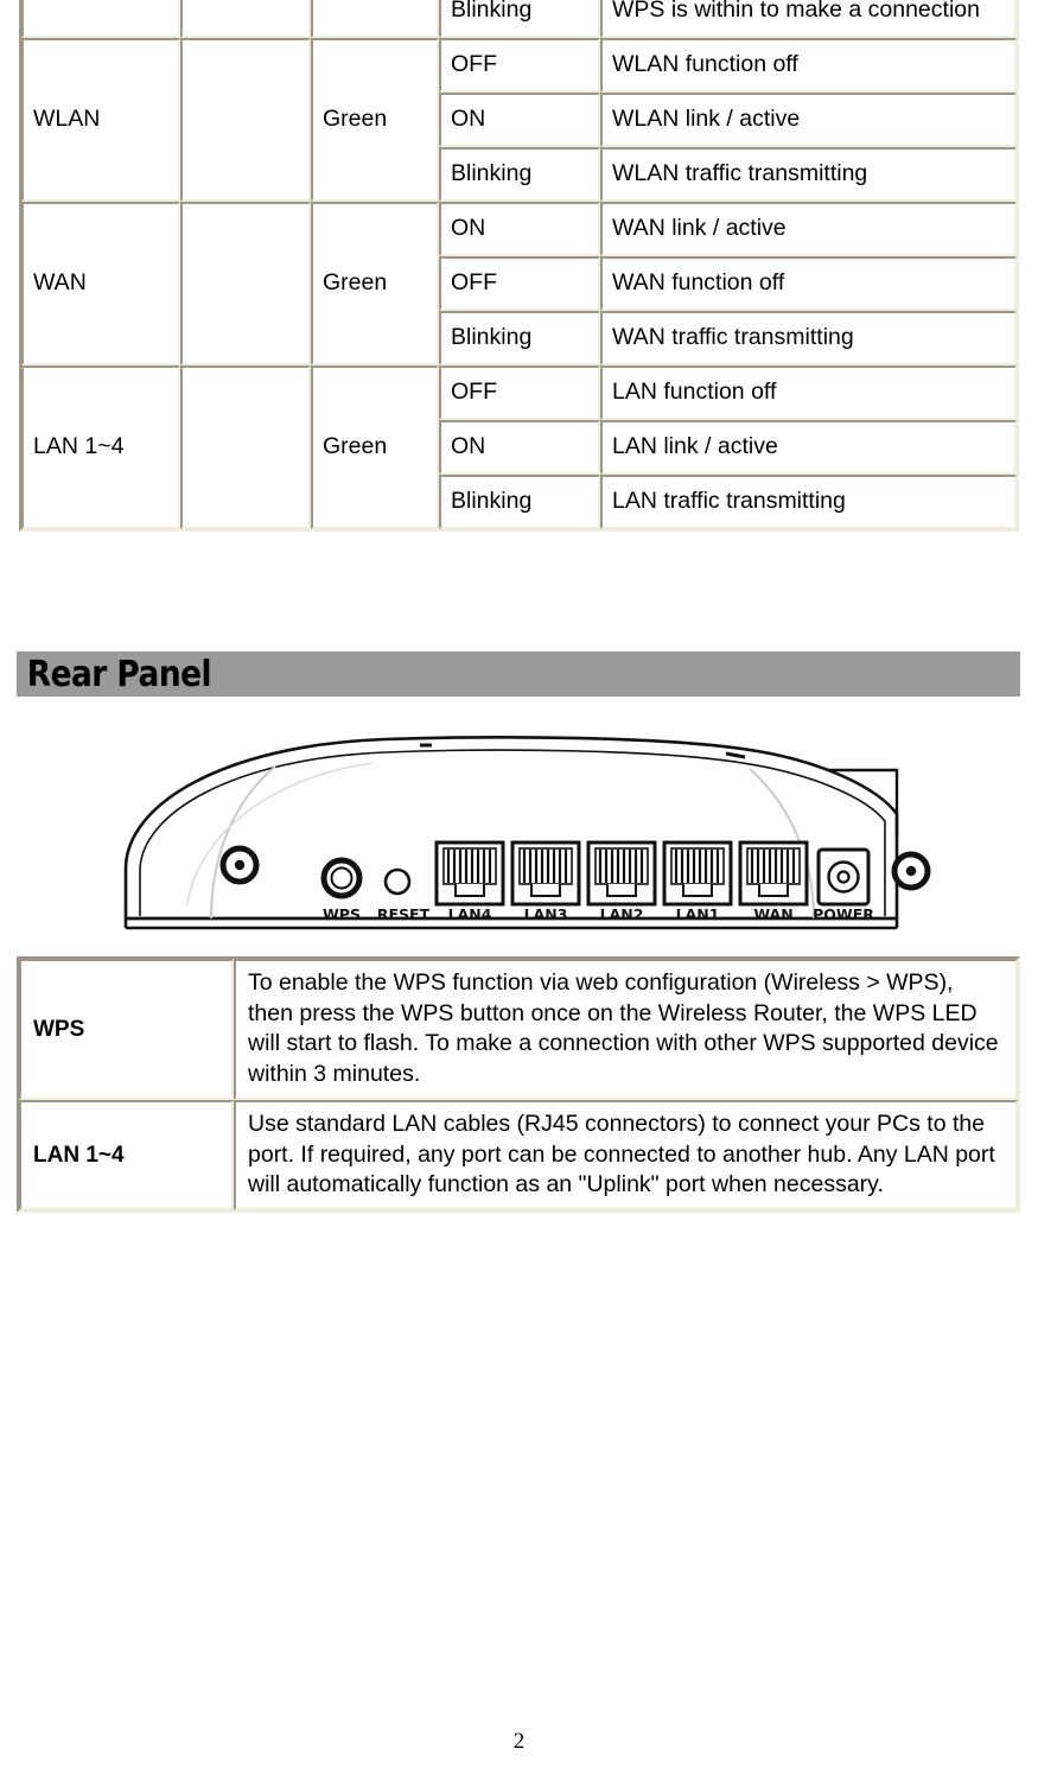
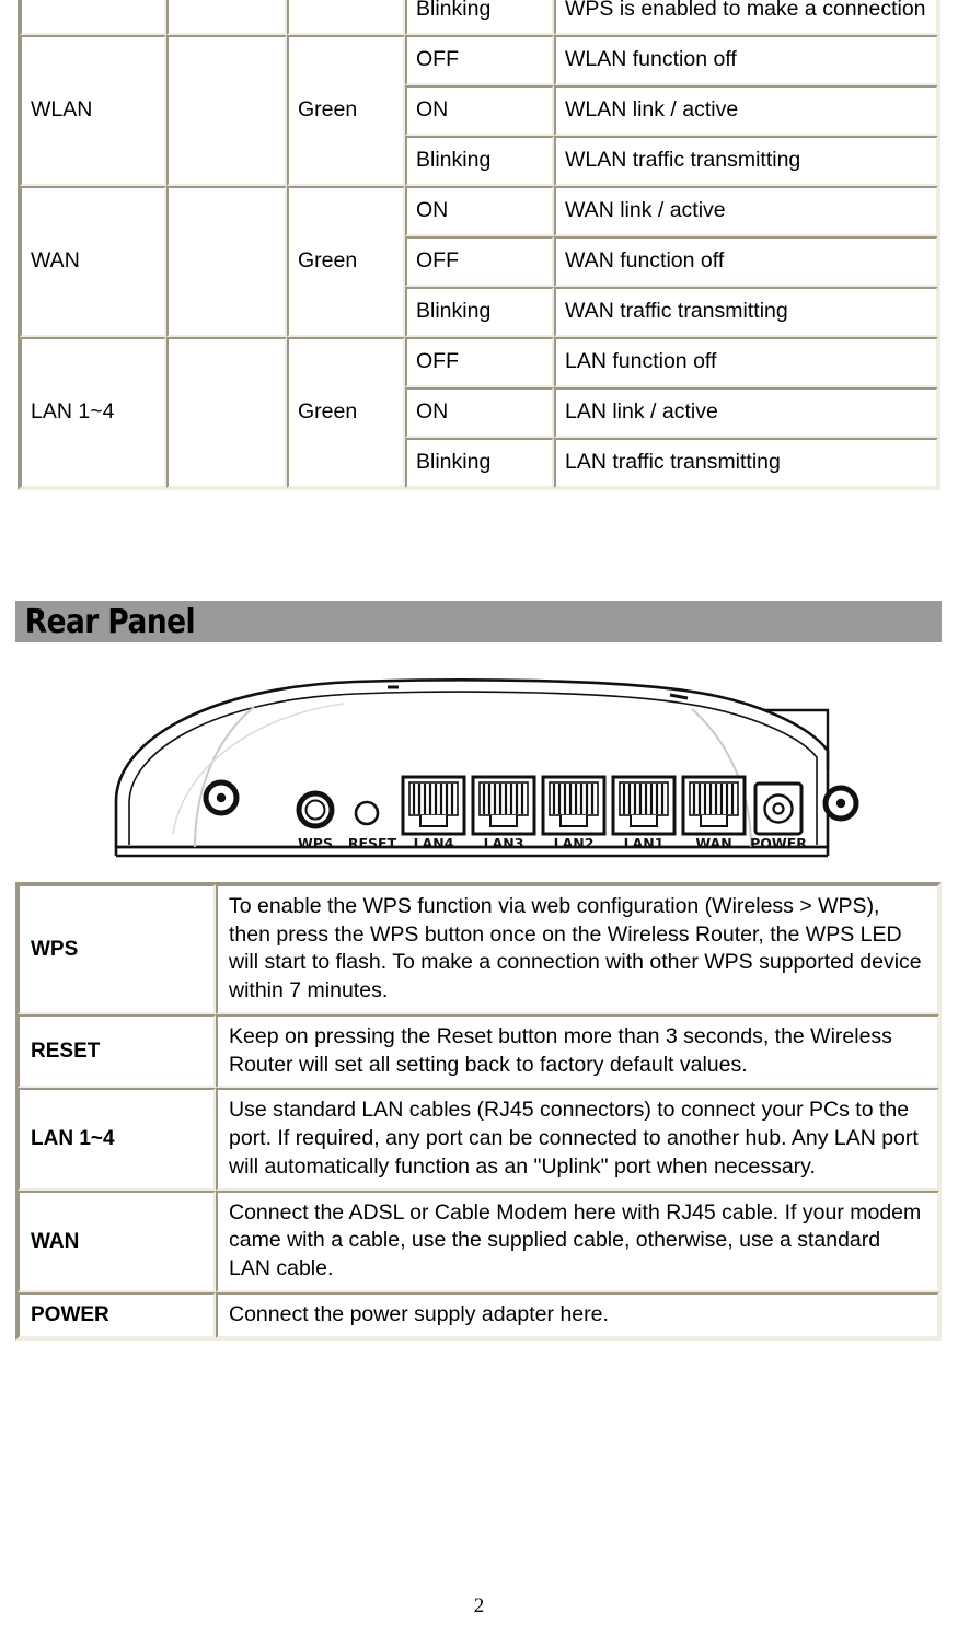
- Blinking	WPS is within to make a connection
+ Blinking	WPS is enabled to make a connection
  WLAN		Green	OFF	WLAN function off
  ON	WLAN link / active
  Blinking	WLAN traffic transmitting
  WAN		Green	ON	WAN link / active
  OFF	WAN function off
  Blinking	WAN traffic transmitting
  LAN 1~4		Green	OFF	LAN function off
  ON	LAN link / active
  Blinking	LAN traffic transmitting
  Rear Panel
  WPS
  RESET
  LAN4
  LAN3
  LAN2
  LAN1
  WAN
  POWER
- WPS	To enable the WPS function via web configuration (Wireless > WPS), then press the WPS button once on the Wireless Router, the WPS LED will start to flash. To make a connection with other WPS supported device within 3 minutes.
+ WPS	To enable the WPS function via web configuration (Wireless > WPS), then press the WPS button once on the Wireless Router, the WPS LED will start to flash. To make a connection with other WPS supported device within 7 minutes.
+ RESET	Keep on pressing the Reset button more than 3 seconds, the Wireless Router will set all setting back to factory default values.
  LAN 1~4	Use standard LAN cables (RJ45 connectors) to connect your PCs to the port. If required, any port can be connected to another hub. Any LAN port will automatically function as an "Uplink" port when necessary.
+ WAN	Connect the ADSL or Cable Modem here with RJ45 cable. If your modem came with a cable, use the supplied cable, otherwise, use a standard LAN cable.
+ POWER	Connect the power supply adapter here.
  2
